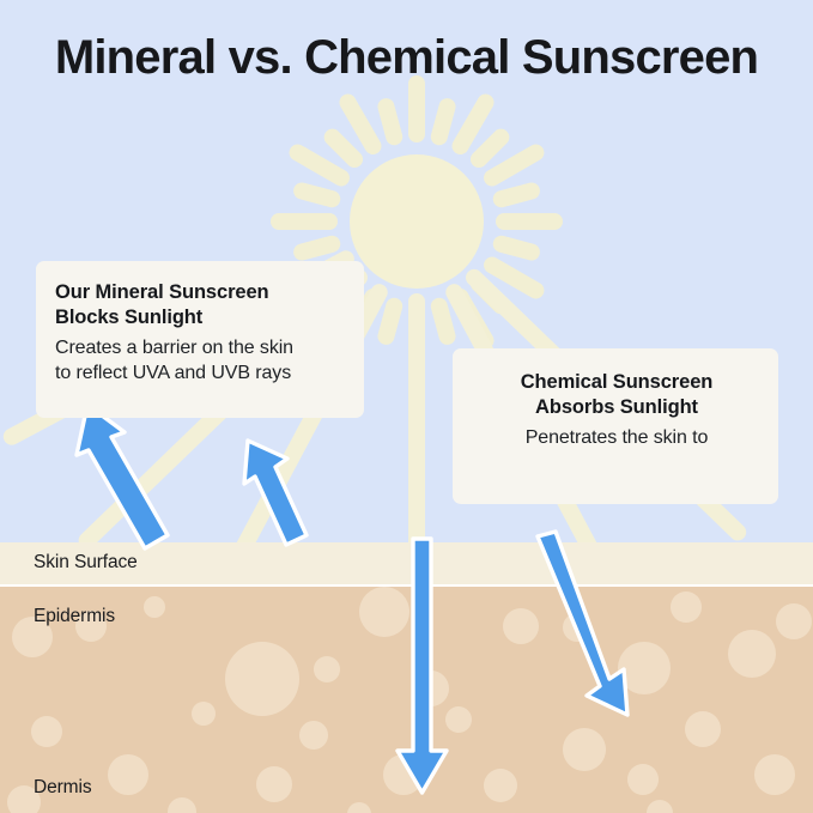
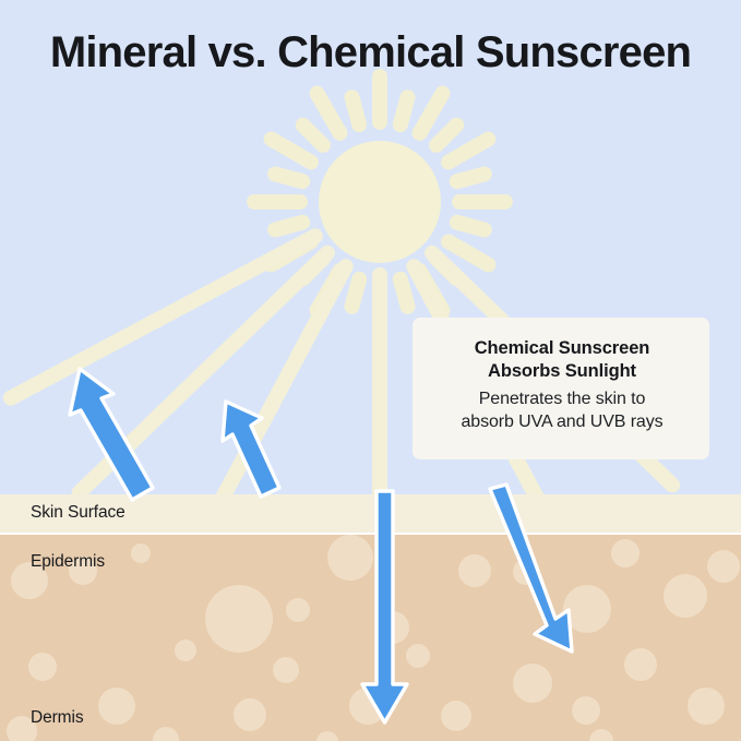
  Mineral vs. Chemical Sunscreen
- Our Mineral Sunscreen
- Blocks Sunlight
- Creates a barrier on the skin
- to reflect UVA and UVB rays
  Chemical Sunscreen
  Absorbs Sunlight
  Penetrates the skin to
+ absorb UVA and UVB rays
  Skin Surface
  Epidermis
  Dermis
